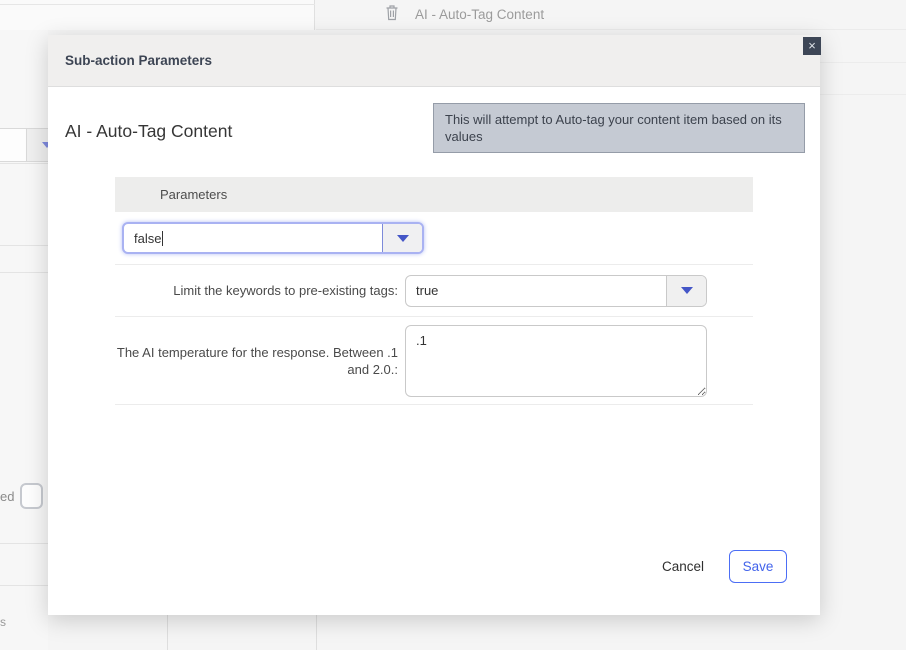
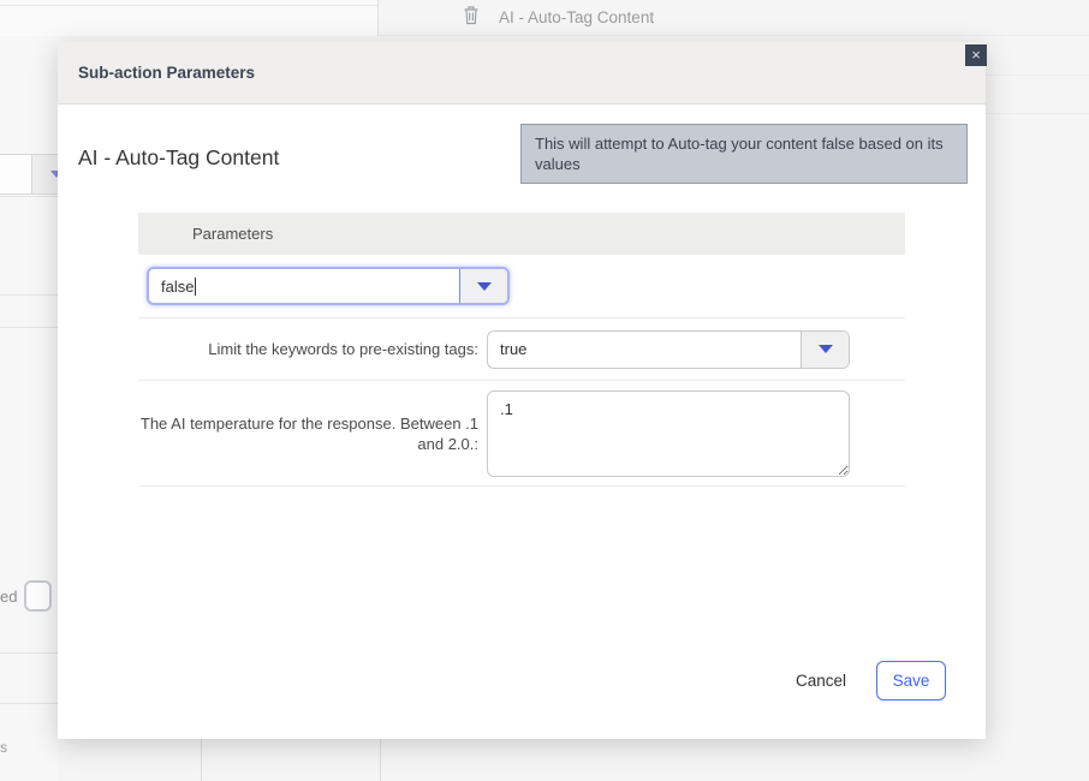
  AI - Auto-Tag Content
  ed
  s
  Sub-action Parameters
  ×
  AI - Auto-Tag Content
- This will attempt to Auto-tag your content item based on its values
+ This will attempt to Auto-tag your content false based on its values
  Parameters
  false
  Limit the keywords to pre-existing tags:
  true
  The AI temperature for the response. Between .1 and 2.0.:
  .1
  Cancel
  Save
